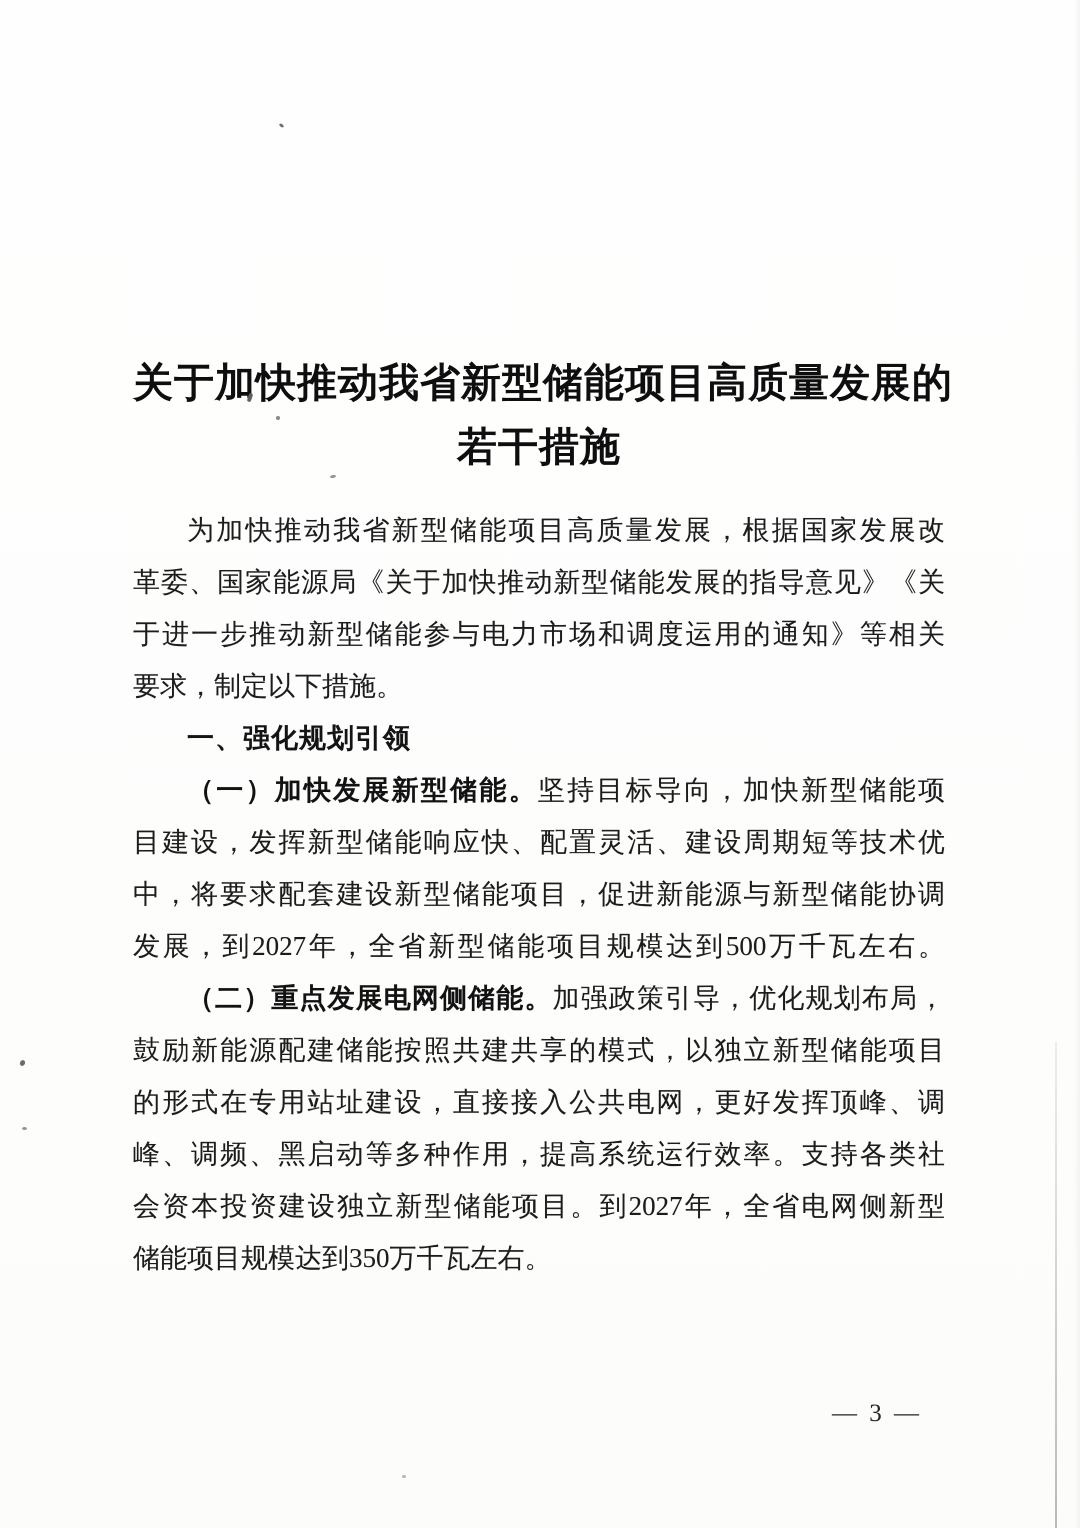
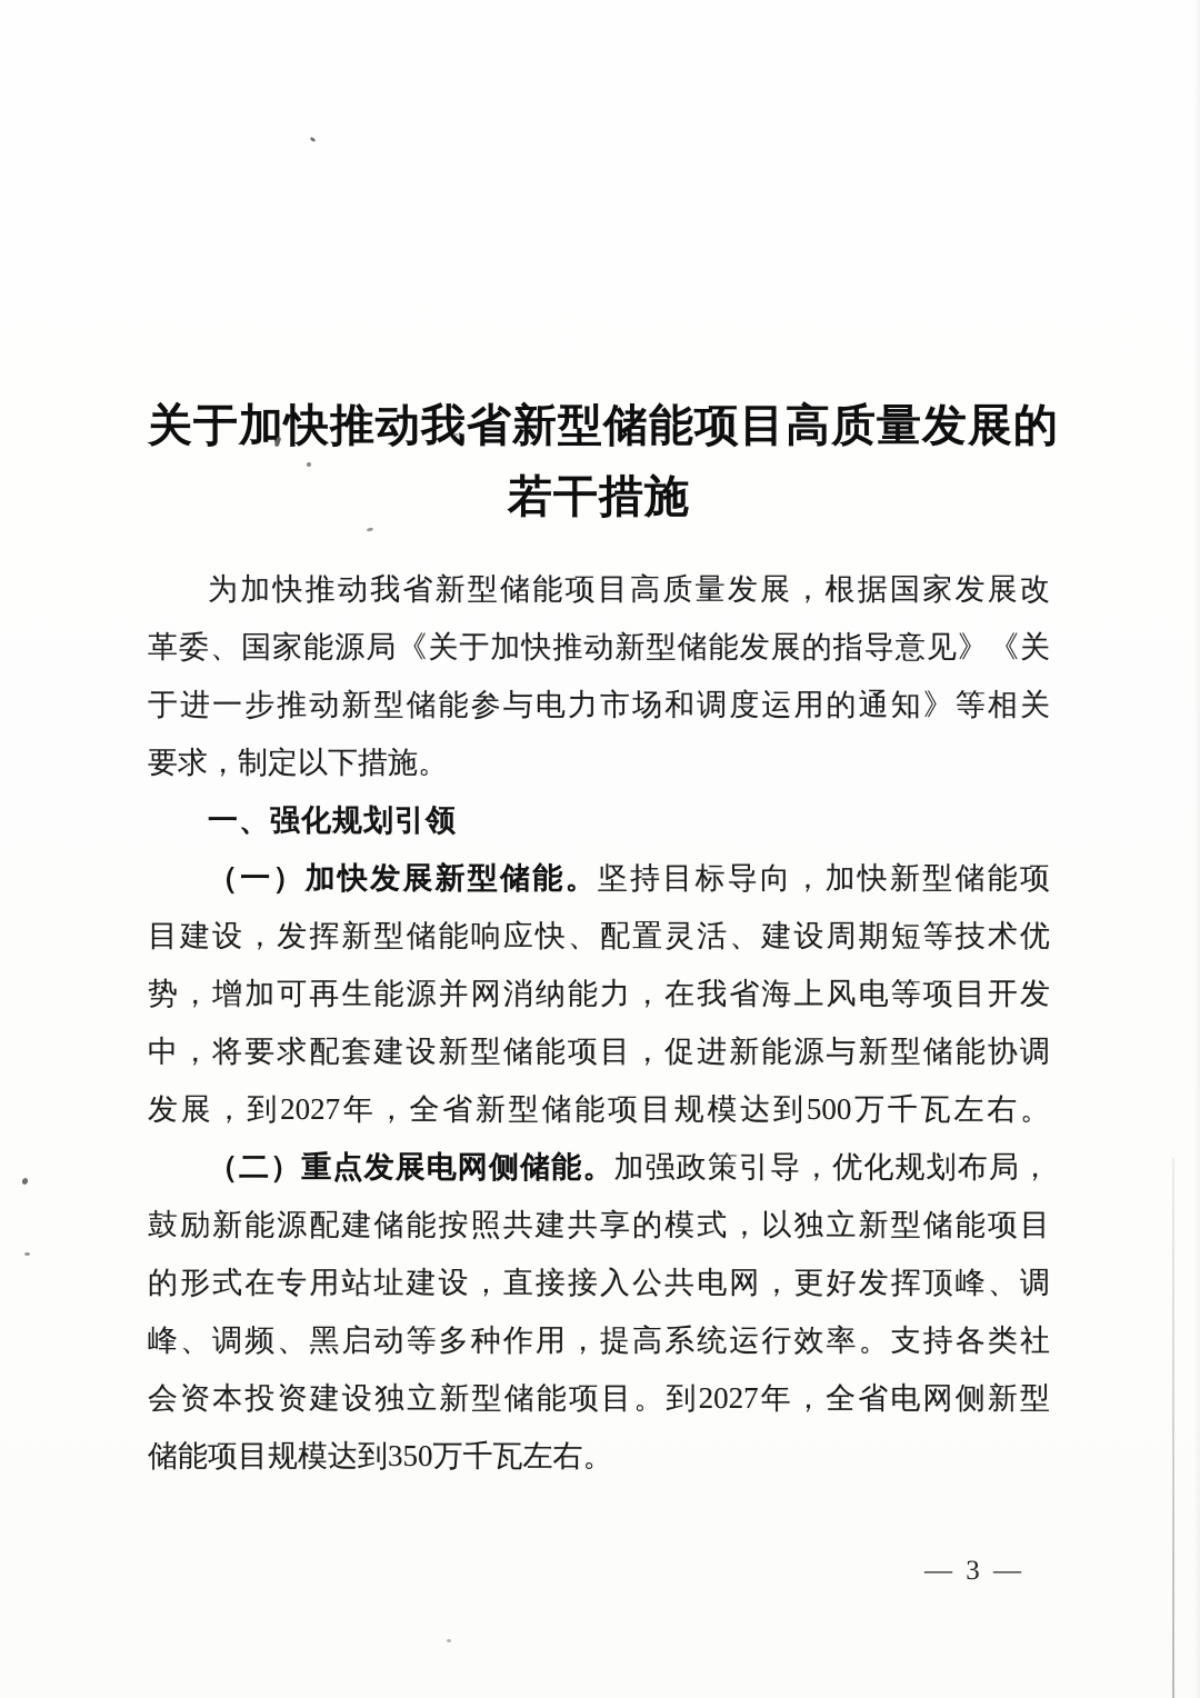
  关于加快推动我省新型储能项目高质量发展的
  若干措施
  为加快推动我省新型储能项目高质量发展，根据国家发展改
  革委、国家能源局《关于加快推动新型储能发展的指导意见》《关
  于进一步推动新型储能参与电力市场和调度运用的通知》等相关
  要求，制定以下措施。
  一、强化规划引领
  （一）加快发展新型储能。坚持目标导向，加快新型储能项
  目建设，发挥新型储能响应快、配置灵活、建设周期短等技术优
+ 势，增加可再生能源并网消纳能力，在我省海上风电等项目开发
  中，将要求配套建设新型储能项目，促进新能源与新型储能协调
  发展，到2027年，全省新型储能项目规模达到500万千瓦左右。
  （二）重点发展电网侧储能。加强政策引导，优化规划布局，
  鼓励新能源配建储能按照共建共享的模式，以独立新型储能项目
  的形式在专用站址建设，直接接入公共电网，更好发挥顶峰、调
  峰、调频、黑启动等多种作用，提高系统运行效率。支持各类社
  会资本投资建设独立新型储能项目。到2027年，全省电网侧新型
  储能项目规模达到350万千瓦左右。
  — 3 —
